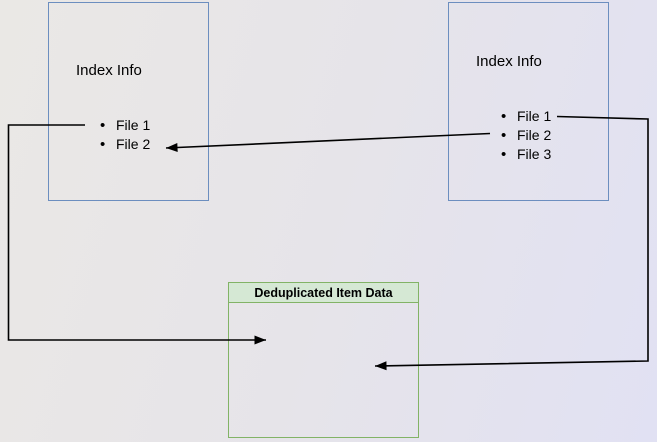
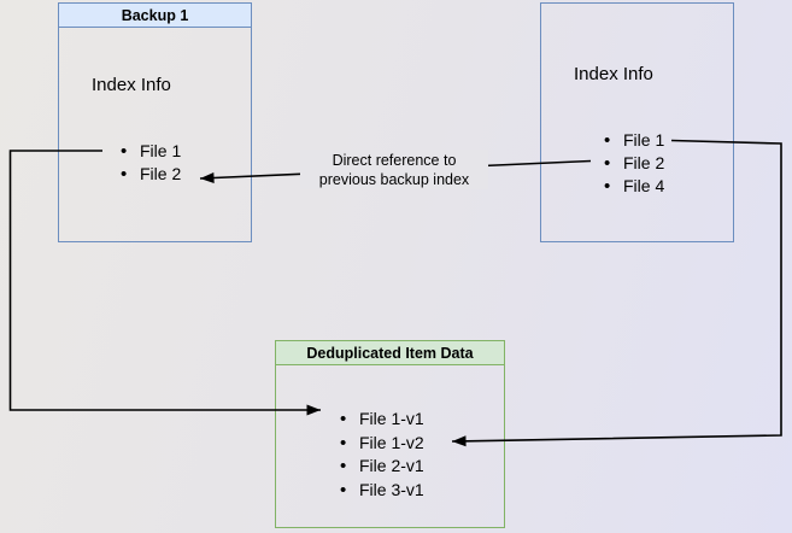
+ Backup 1
  Index Info
  File 1
  File 2
  Index Info
  File 1
  File 2
- File 3
+ File 4
  Deduplicated Item Data
+ File 1-v1
+ File 1-v2
+ File 2-v1
+ File 3-v1
+ Direct reference to
+ previous backup index
